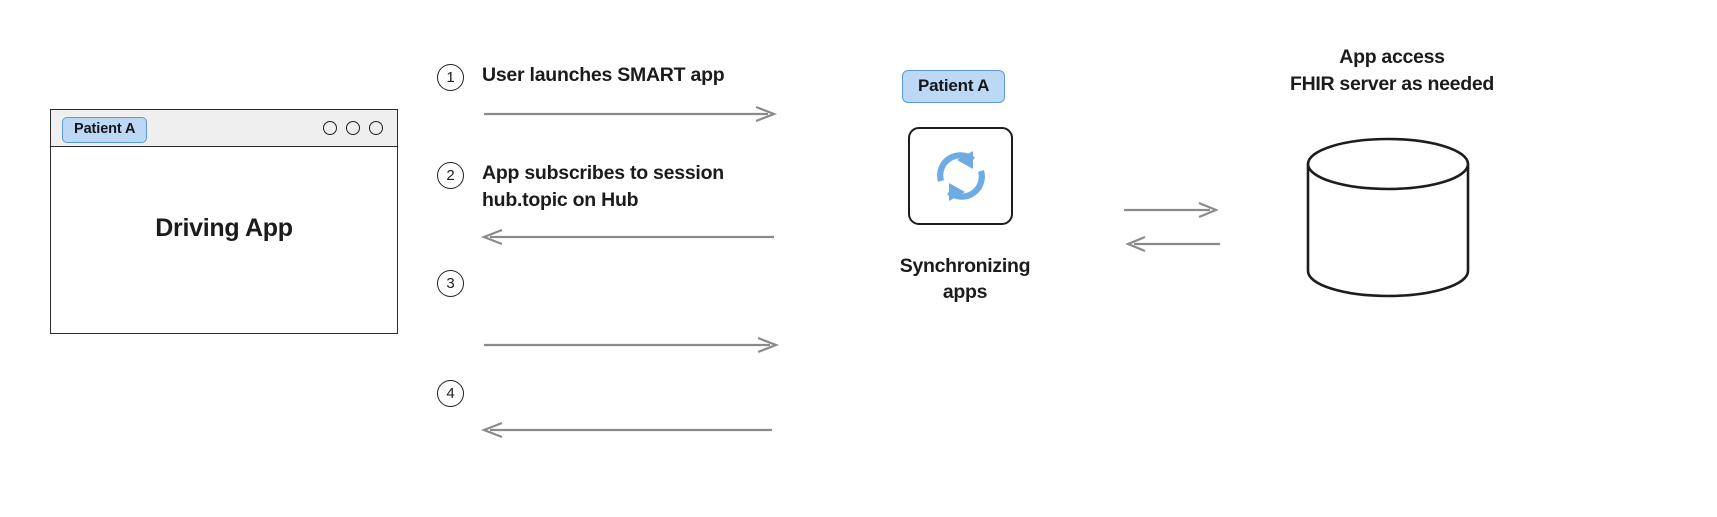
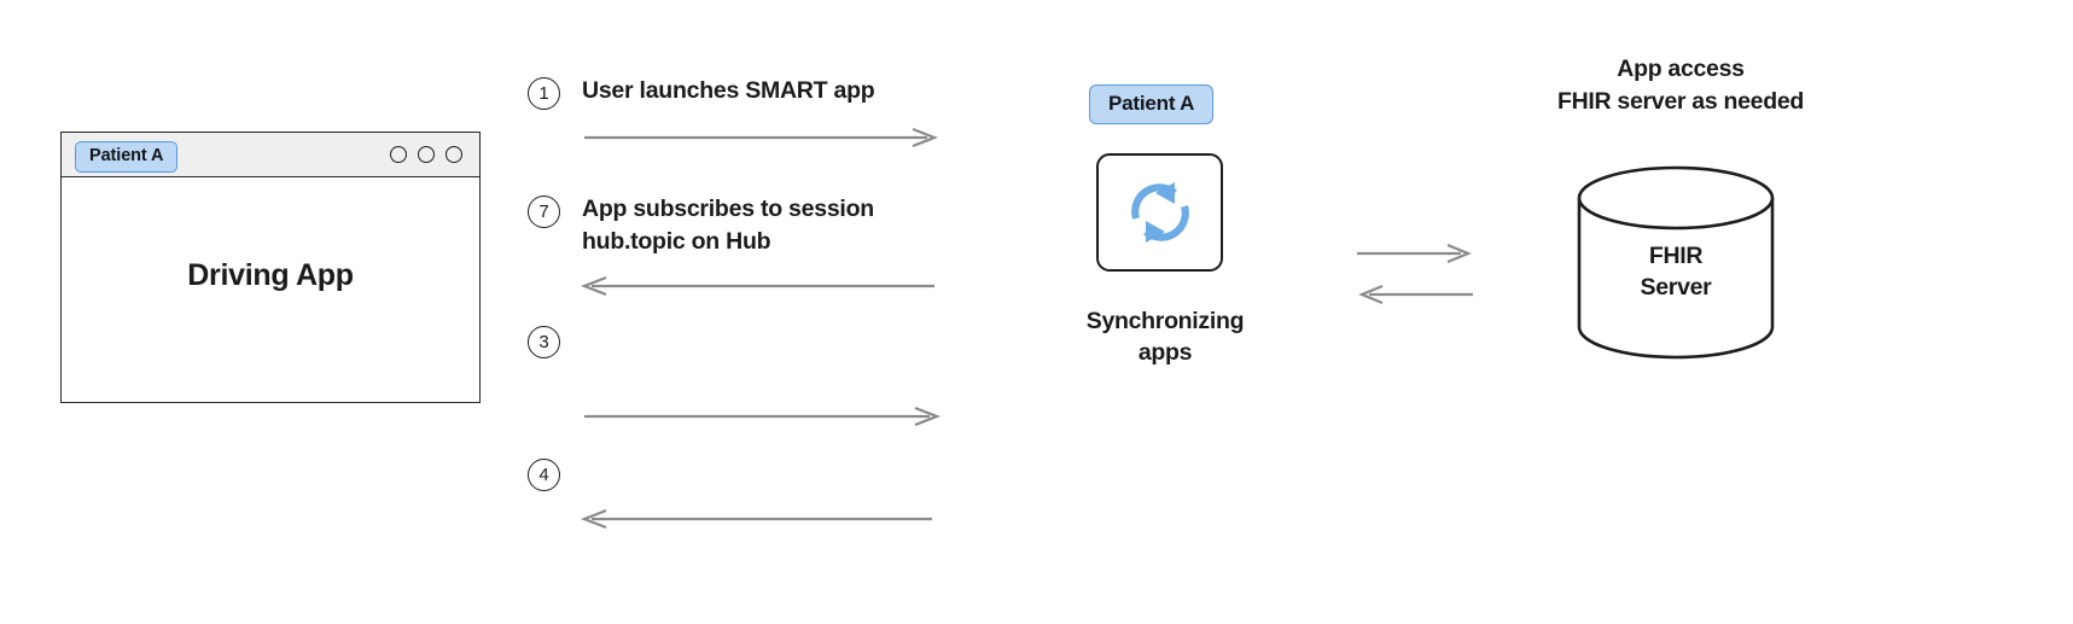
  Patient A
  Driving App
  1
  User launches SMART app
- 2
+ 7
  App subscribes to session
  hub.topic on Hub
  3
  4
  Patient A
  Synchronizing
  apps
  App access
  FHIR server as needed
+ FHIR
+ Server
